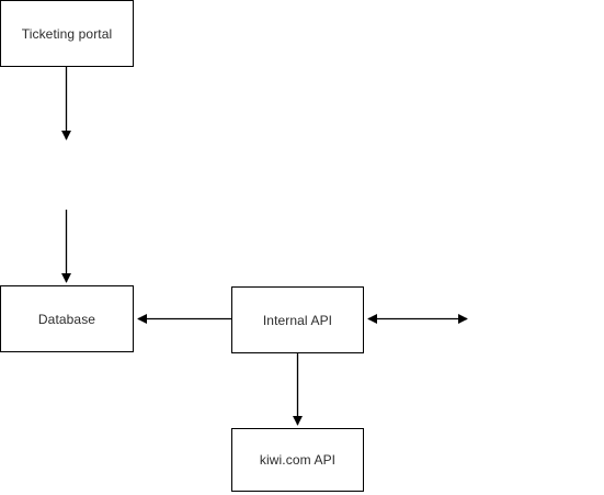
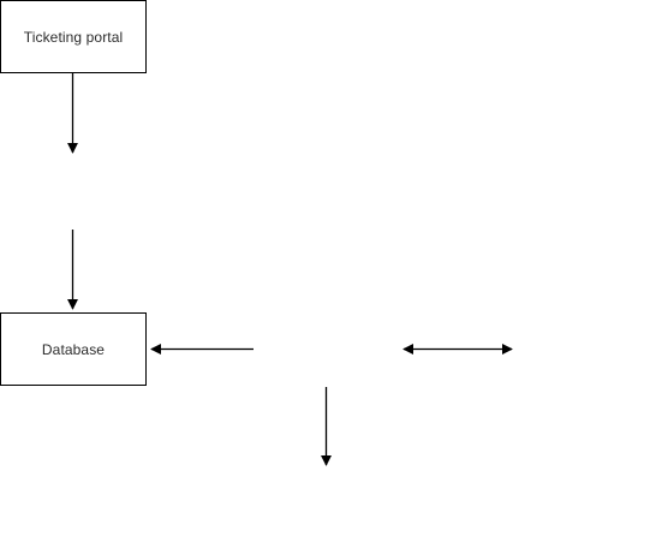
  Ticketing portal
  Database
- Internal API
- kiwi.com API
